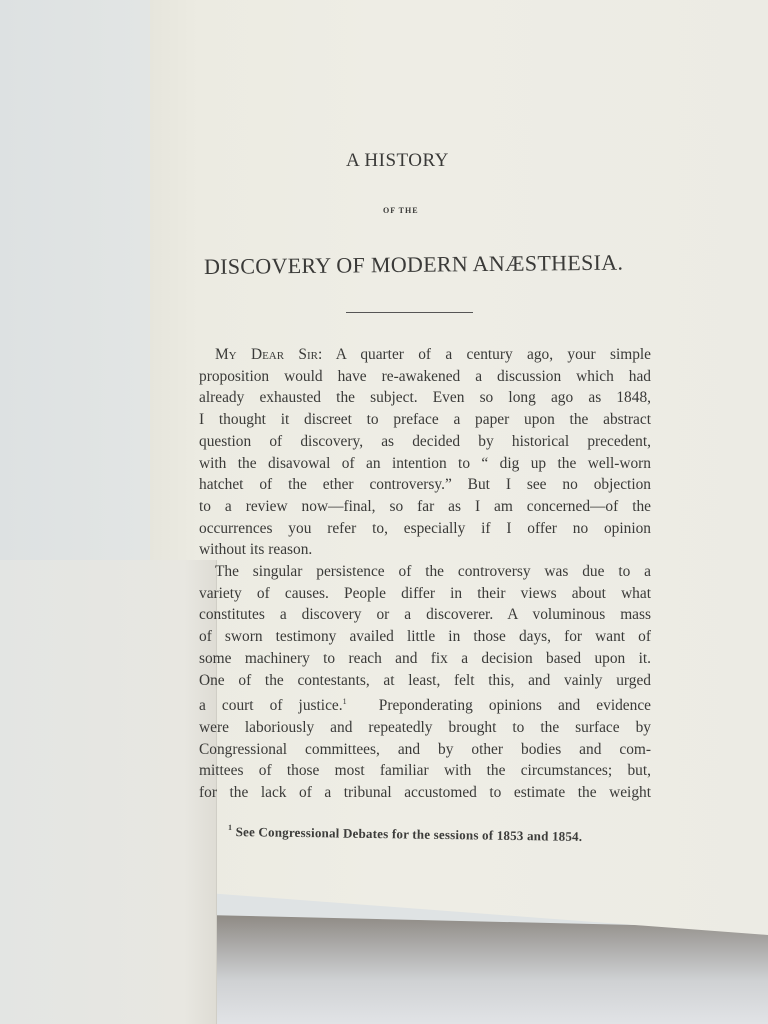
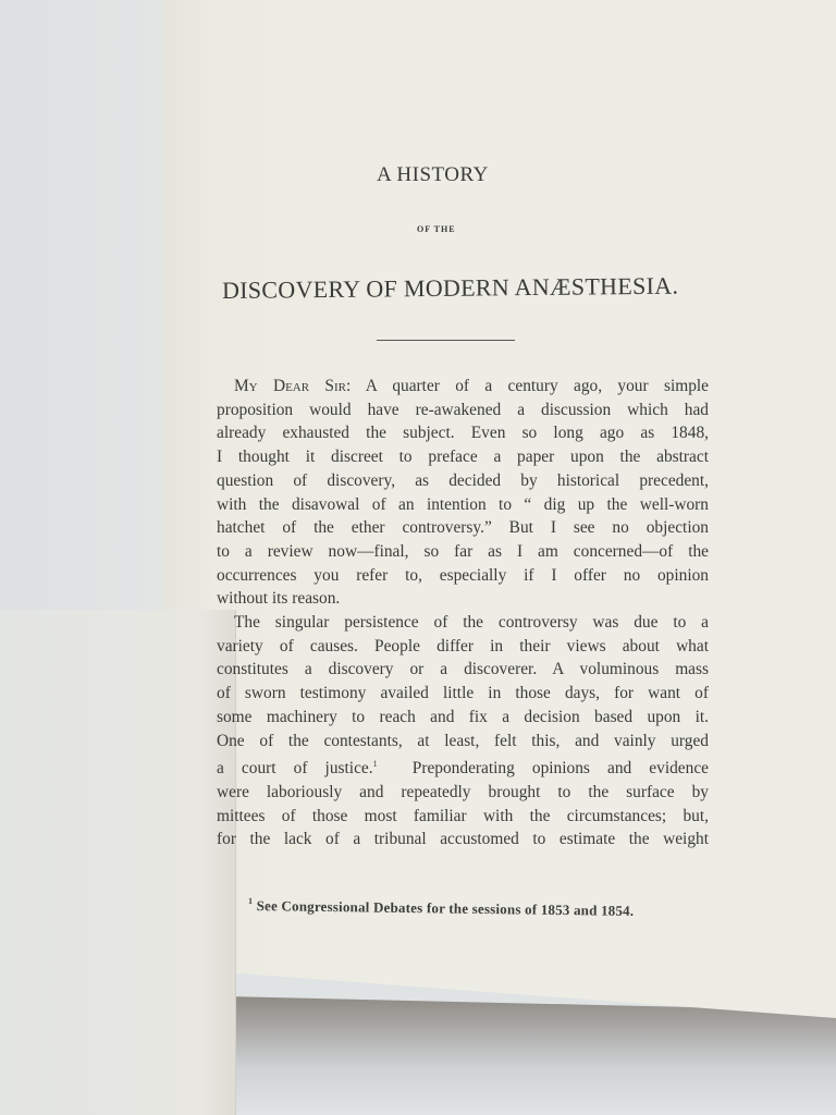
  A HISTORY
  OF THE
  DISCOVERY OF MODERN ANÆSTHESIA.
  My Dear Sir: A quarter of a century ago, your simple
  proposition would have re-awakened a discussion which had
  already exhausted the subject. Even so long ago as 1848,
  I thought it discreet to preface a paper upon the abstract
  question of discovery, as decided by historical precedent,
  with the disavowal of an intention to “ dig up the well-worn
  hatchet of the ether controversy.” But I see no objection
  to a review now—final, so far as I am concerned—of the
  occurrences you refer to, especially if I offer no opinion
  without its reason.
  The singular persistence of the controversy was due to a
  variety of causes. People differ in their views about what
  constitutes a discovery or a discoverer. A voluminous mass
  of sworn testimony availed little in those days, for want of
  some machinery to reach and fix a decision based upon it.
  One of the contestants, at least, felt this, and vainly urged
  a court of justice.1 Preponderating opinions and evidence
  were laboriously and repeatedly brought to the surface by
- Congressional committees, and by other bodies and com-
  mittees of those most familiar with the circumstances; but,
  for the lack of a tribunal accustomed to estimate the weight
  1 See Congressional Debates for the sessions of 1853 and 1854.
